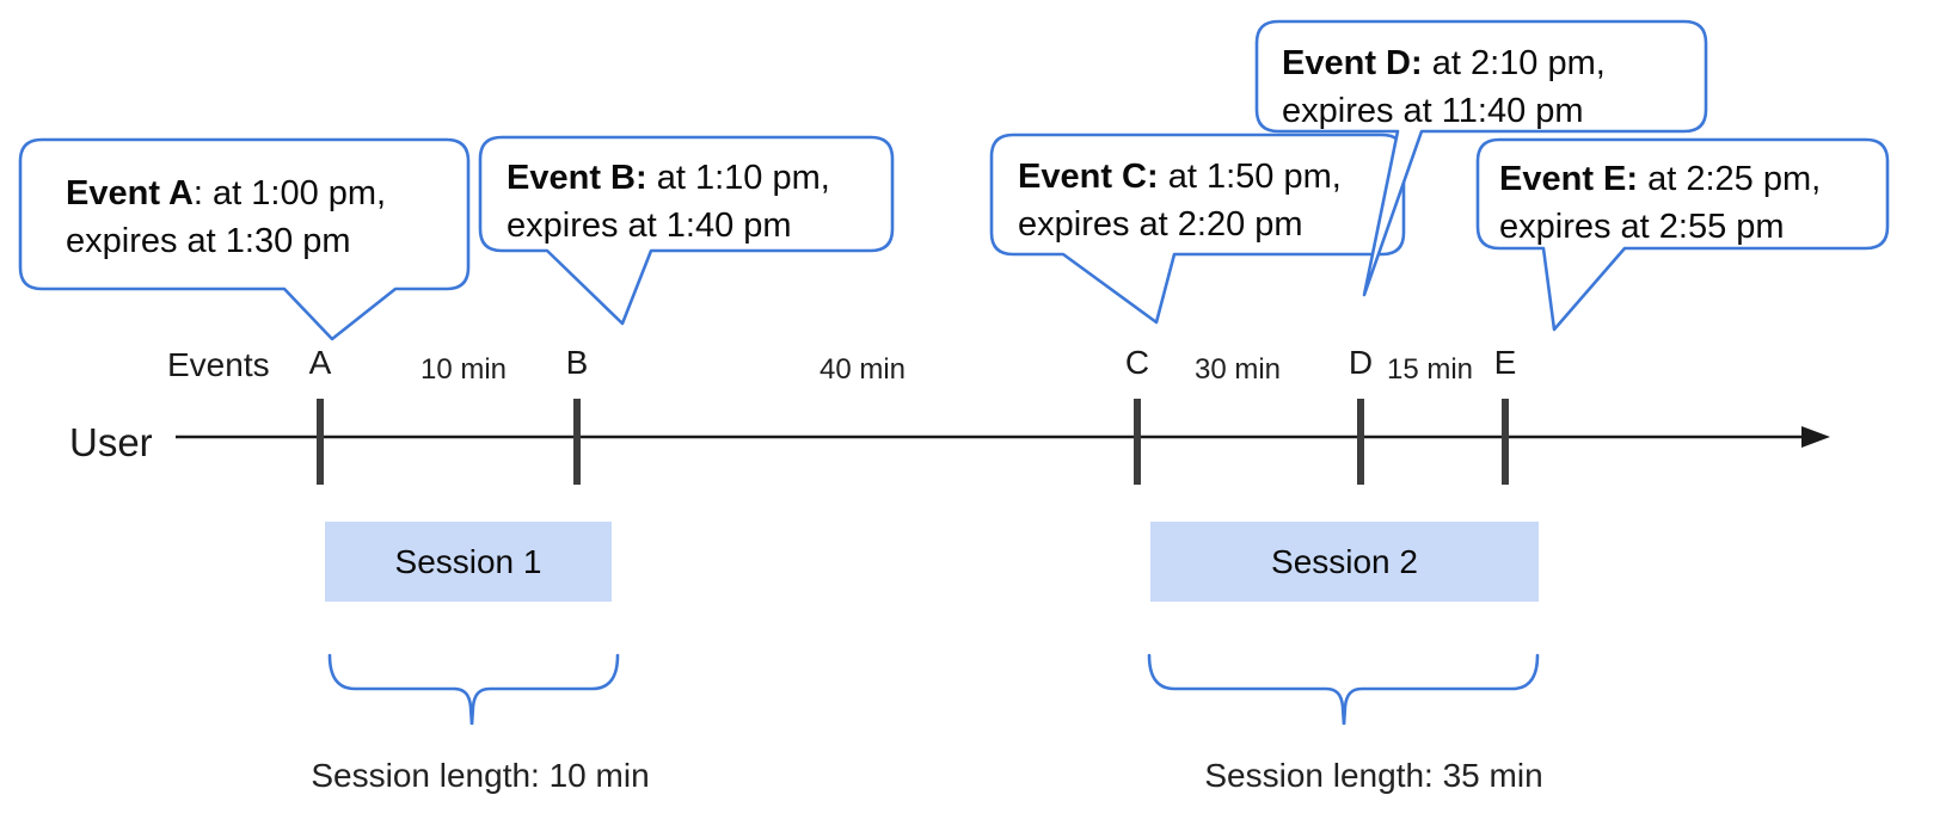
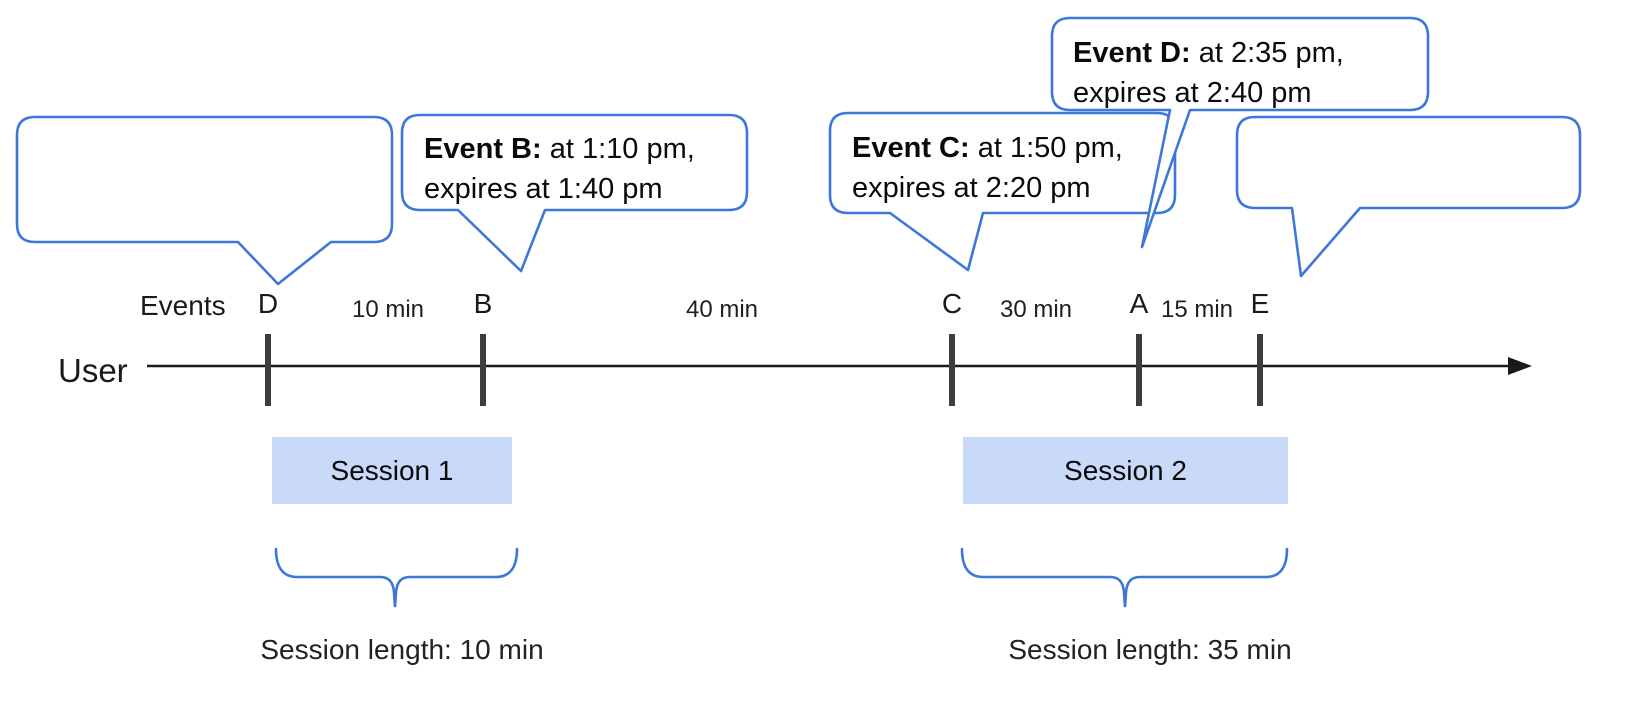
- Event A: at 1:00 pm,
- expires at 1:30 pm
  Event B: at 1:10 pm,
  expires at 1:40 pm
  Event C: at 1:50 pm,
  expires at 2:20 pm
- Event D: at 2:10 pm,
+ Event D: at 2:35 pm,
- expires at 11:40 pm
+ expires at 2:40 pm
- Event E: at 2:25 pm,
- expires at 2:55 pm
  User
  Events
- A
+ D
  B
  C
- D
+ A
  E
  10 min
  40 min
  30 min
  15 min
  Session 1
  Session 2
  Session length: 10 min
  Session length: 35 min
